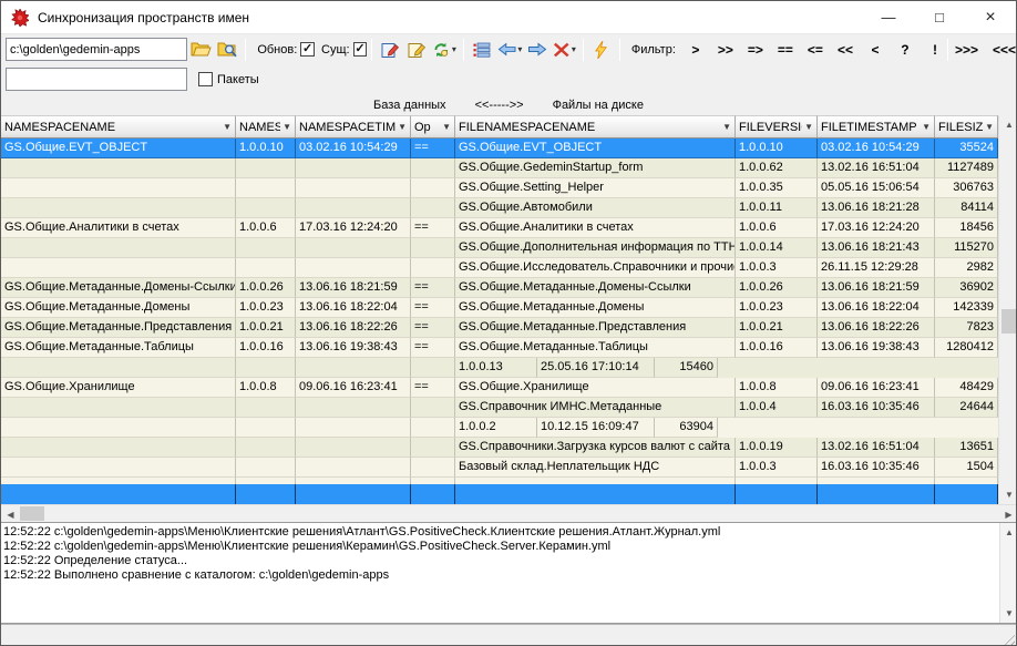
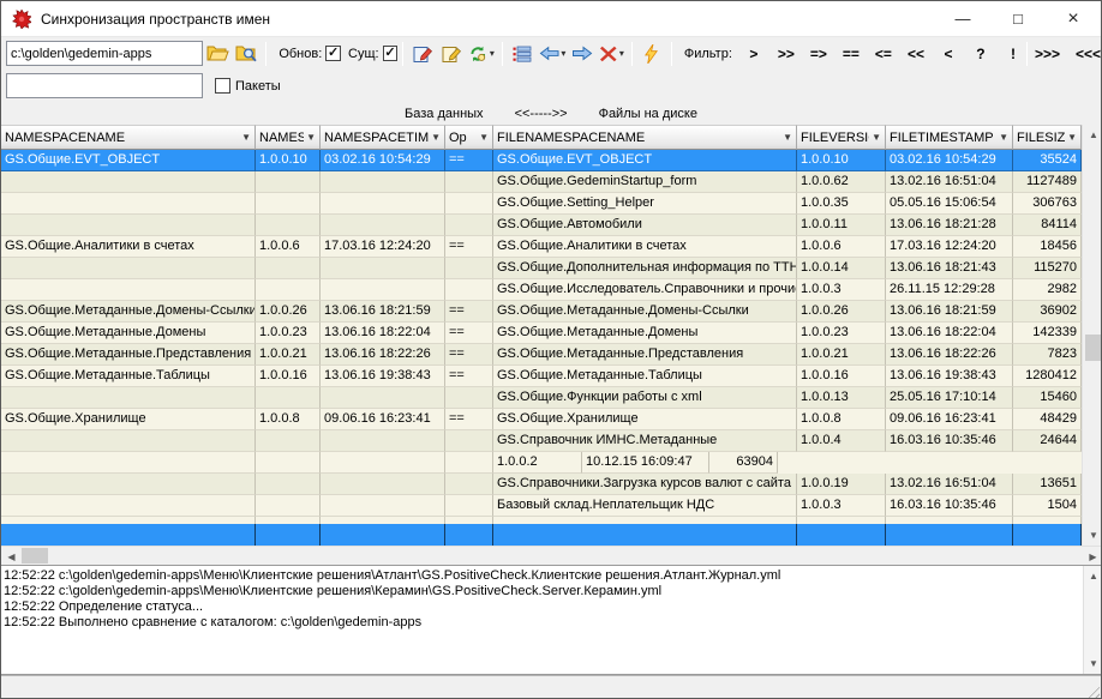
  Синхронизация пространств имен
  —
  □
  ×
  c:\golden\gedemin-apps
  Обнов:
  ✓
  Сущ:
  ✓
  ▾
  ▾
  ▾
  Фильтр:
  >
  >>
  =>
  ==
  <=
  <<
  <
  ?
  !
  >>>
  <<<
  ✓
  Пакеты
  База данных
  <<----->>
  Файлы на диске
  NAMESPACENAME
  ▼
  NAMES
  ▼
  NAMESPACETIM
  ▼
  Op
  ▼
  FILENAMESPACENAME
  ▼
  FILEVERSI
  ▼
  FILETIMESTAMP
  ▼
  FILESIZ
  ▼
  GS.Общие.EVT_OBJECT
  1.0.0.10
  03.02.16 10:54:29
  ==
  GS.Общие.EVT_OBJECT
  1.0.0.10
  03.02.16 10:54:29
  35524
  GS.Общие.GedeminStartup_form
  1.0.0.62
  13.02.16 16:51:04
  1127489
  GS.Общие.Setting_Helper
  1.0.0.35
  05.05.16 15:06:54
  306763
  GS.Общие.Автомобили
  1.0.0.11
  13.06.16 18:21:28
  84114
  GS.Общие.Аналитики в счетах
  1.0.0.6
  17.03.16 12:24:20
  ==
  GS.Общие.Аналитики в счетах
  1.0.0.6
  17.03.16 12:24:20
  18456
  GS.Общие.Дополнительная информация по ТТН
  1.0.0.14
  13.06.16 18:21:43
  115270
  GS.Общие.Исследователь.Справочники и прочи
  1.0.0.3
  26.11.15 12:29:28
  2982
  GS.Общие.Метаданные.Домены-Ссылки
  1.0.0.26
  13.06.16 18:21:59
  ==
  GS.Общие.Метаданные.Домены-Ссылки
  1.0.0.26
  13.06.16 18:21:59
  36902
  GS.Общие.Метаданные.Домены
  1.0.0.23
  13.06.16 18:22:04
  ==
  GS.Общие.Метаданные.Домены
  1.0.0.23
  13.06.16 18:22:04
  142339
  GS.Общие.Метаданные.Представления
  1.0.0.21
  13.06.16 18:22:26
  ==
  GS.Общие.Метаданные.Представления
  1.0.0.21
  13.06.16 18:22:26
  7823
  GS.Общие.Метаданные.Таблицы
  1.0.0.16
  13.06.16 19:38:43
  ==
  GS.Общие.Метаданные.Таблицы
  1.0.0.16
  13.06.16 19:38:43
  1280412
+ GS.Общие.Функции работы с xml
  1.0.0.13
  25.05.16 17:10:14
  15460
  GS.Общие.Хранилище
  1.0.0.8
  09.06.16 16:23:41
  ==
  GS.Общие.Хранилище
  1.0.0.8
  09.06.16 16:23:41
  48429
  GS.Справочник ИМНС.Метаданные
  1.0.0.4
  16.03.16 10:35:46
  24644
  1.0.0.2
  10.12.15 16:09:47
  63904
  GS.Справочники.Загрузка курсов валют с сайта
  1.0.0.19
  13.02.16 16:51:04
  13651
  Базовый склад.Неплательщик НДС
  1.0.0.3
  16.03.16 10:35:46
  1504
  ▲
  ▼
  ◀
  ▶
  12:52:22 c:\golden\gedemin-apps\Меню\Клиентские решения\Атлант\GS.PositiveCheck.Клиентские решения.Атлант.Журнал.yml
  12:52:22 c:\golden\gedemin-apps\Меню\Клиентские решения\Керамин\GS.PositiveCheck.Server.Керамин.yml
  12:52:22 Определение статуса...
  12:52:22 Выполнено сравнение с каталогом: c:\golden\gedemin-apps
  ▲
  ▼
